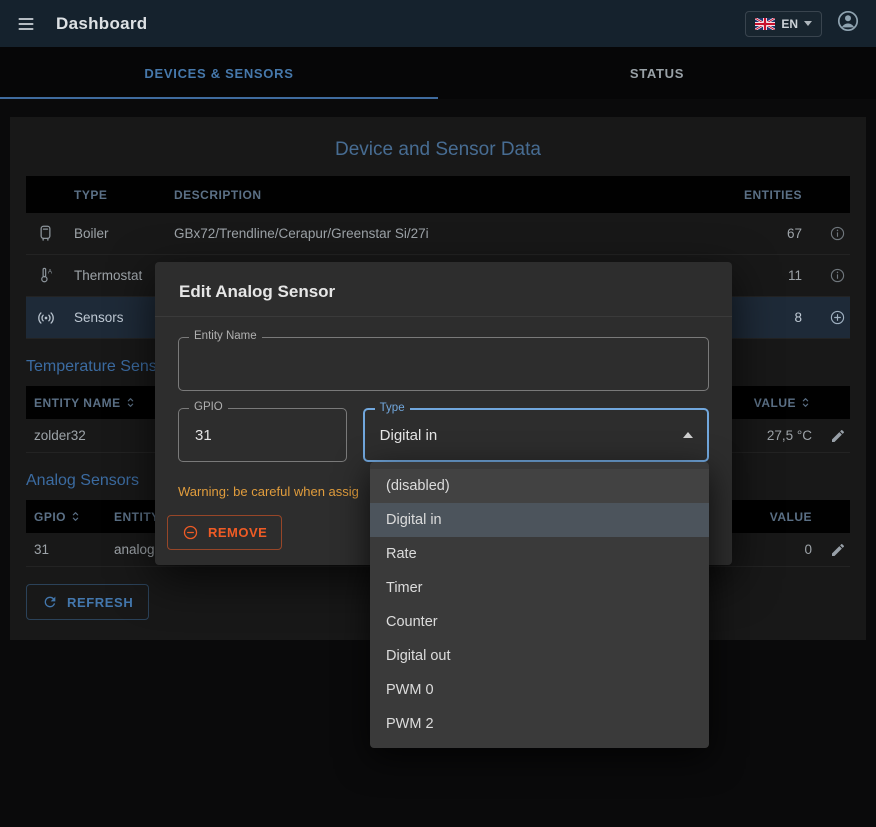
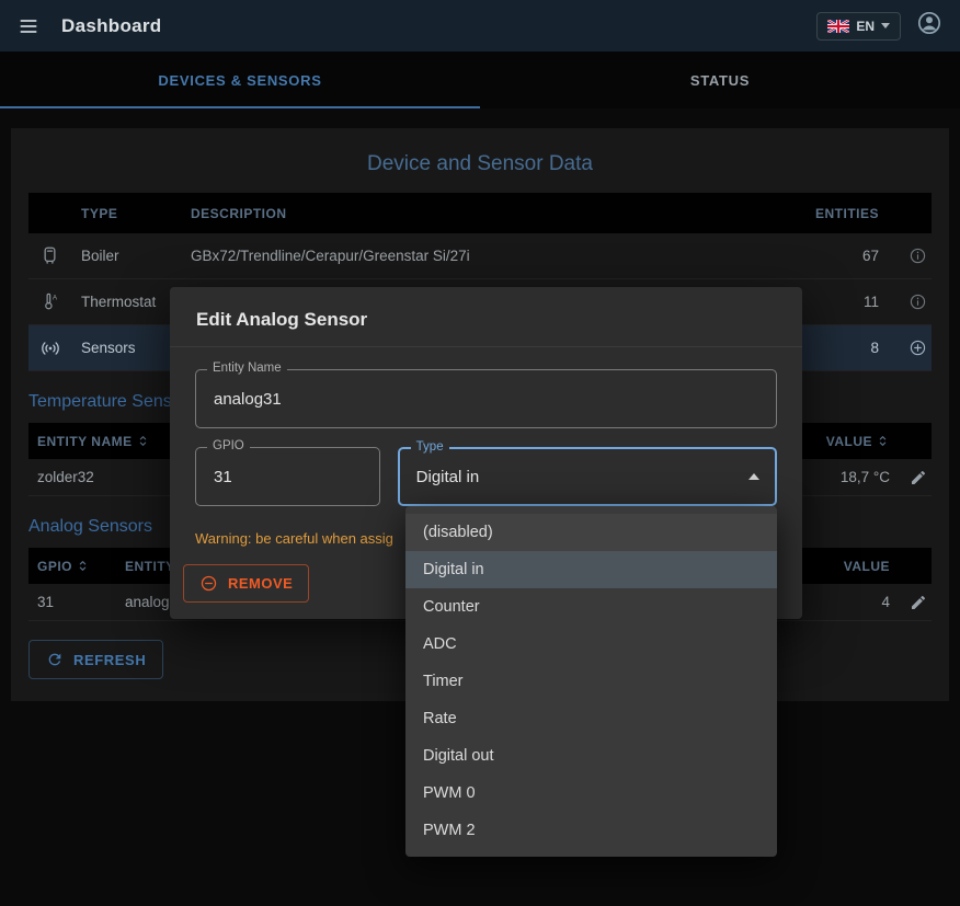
  Dashboard
  EN
  DEVICES & SENSORS
  STATUS
  Device and Sensor Data
  TYPE
  DESCRIPTION
  ENTITIES
  Boiler
  GBx72/Trendline/Cerapur/Greenstar Si/27i
  67
  Thermostat
  11
  Sensors
  8
  Temperature Sens
  ENTITY NAME
  VALUE
  zolder32
- 27,5 °C
+ 18,7 °C
  Analog Sensors
  GPIO
  VALUE
  31
  analog
- 0
+ 4
  REFRESH
  Edit Analog Sensor
  Entity Name
+ analog31
  GPIO
  31
  Type
  Digital in
  Warning: be careful when assig
  REMOVE
  (disabled)
  Digital in
- Rate
+ Counter
+ ADC
  Timer
- Counter
+ Rate
  Digital out
  PWM 0
  PWM 2
